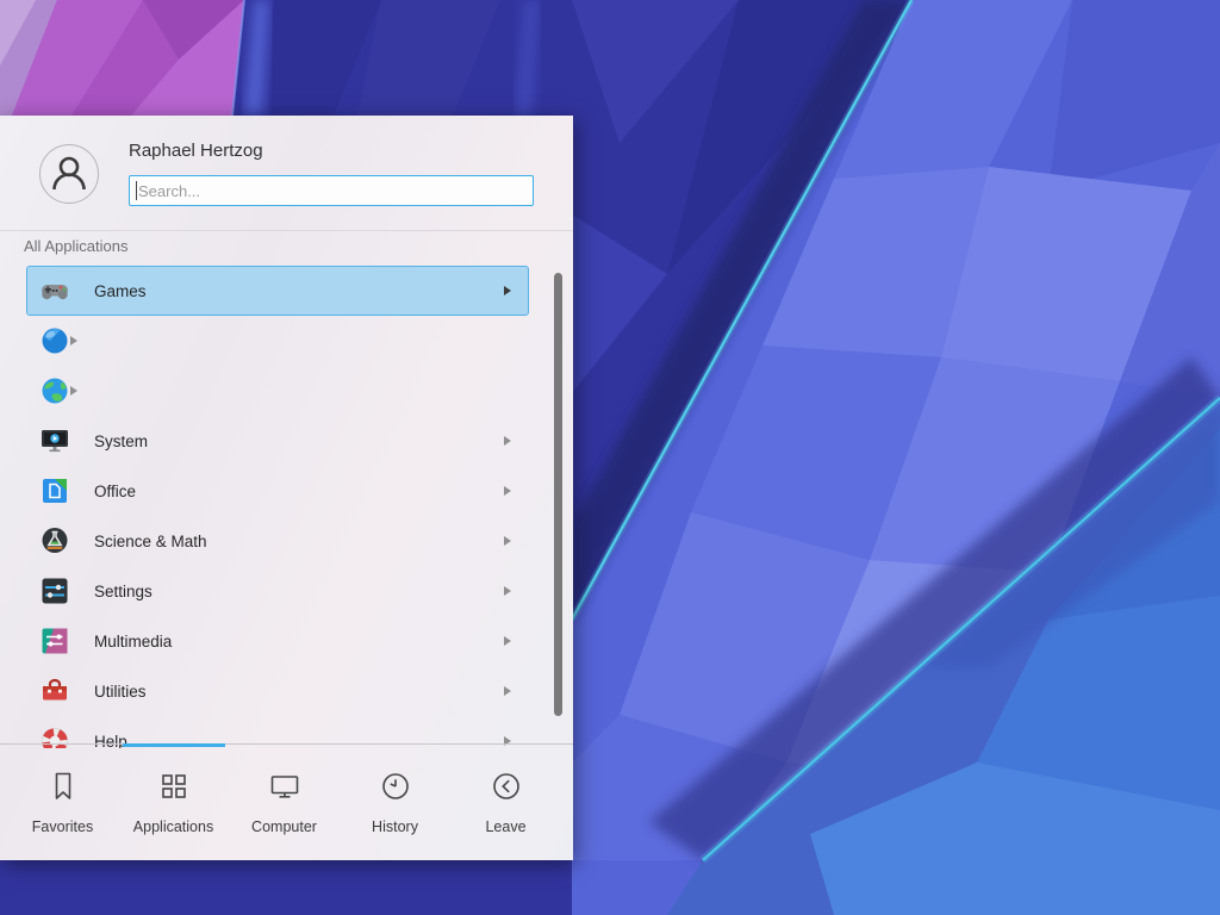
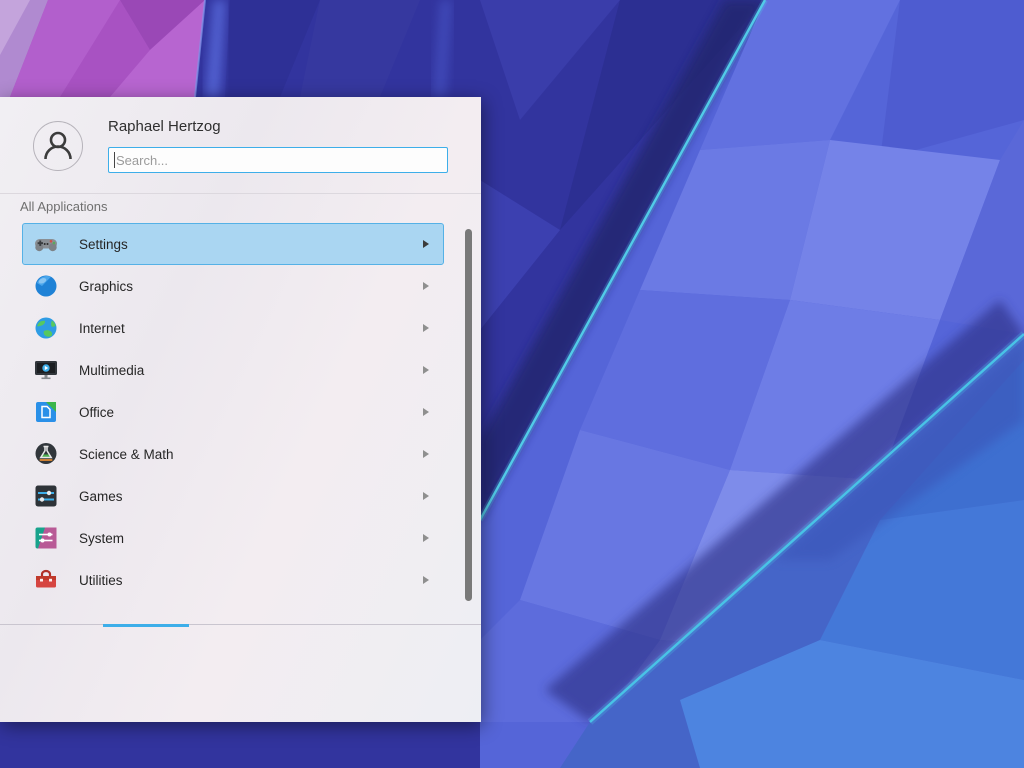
  Raphael Hertzog
  Search...
  All Applications
- Games
+ Settings
+ Graphics
+ Internet
- System
+ Multimedia
  Office
  Science & Math
- Settings
+ Games
- Multimedia
+ System
  Utilities
- Help
- Favorites
- Applications
- Computer
- History
- Leave
